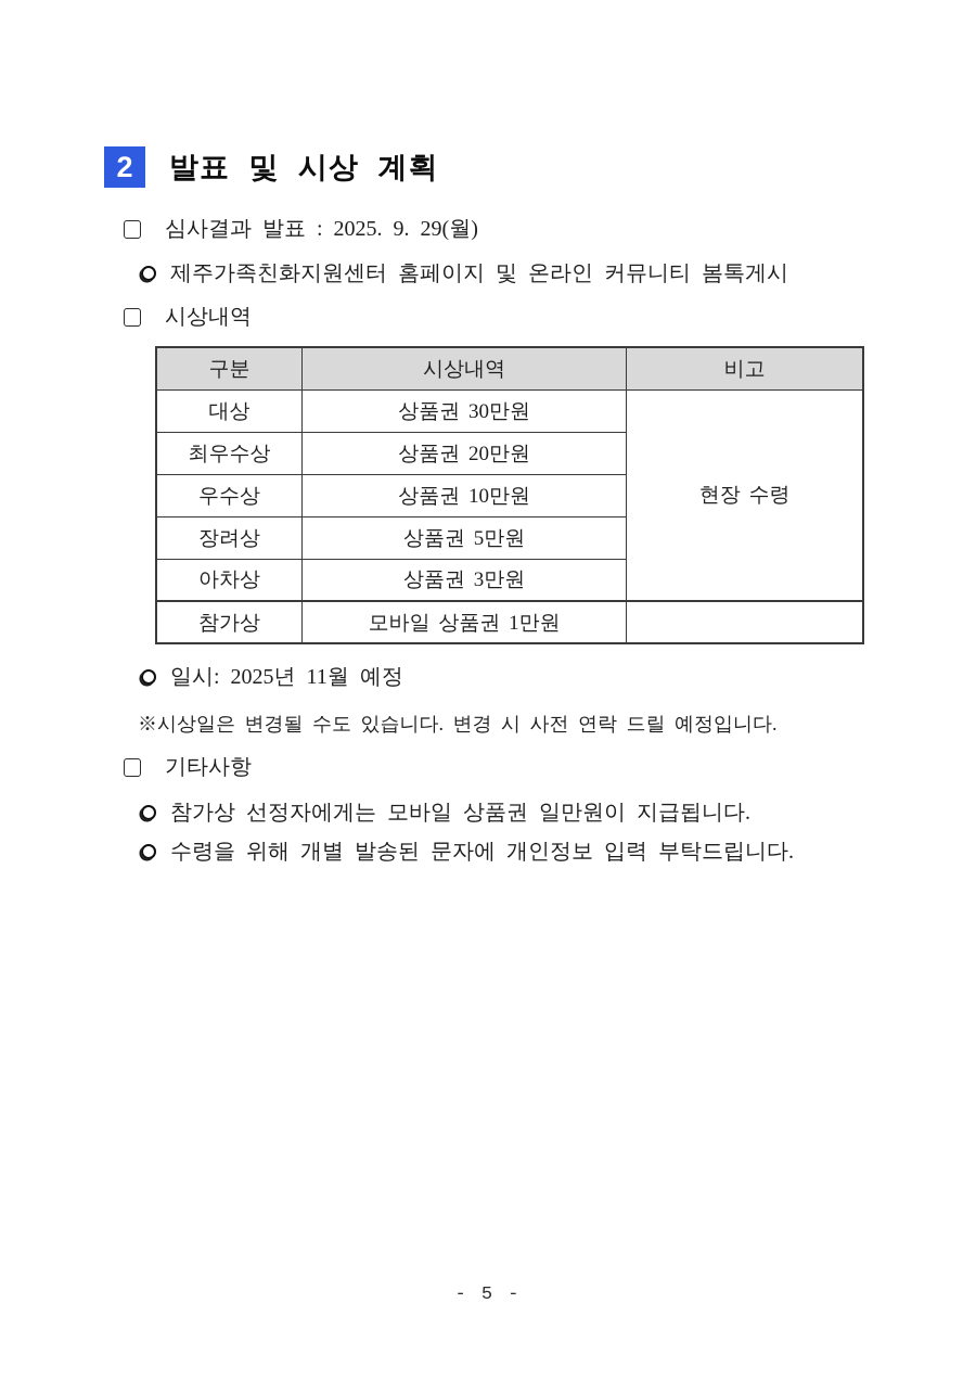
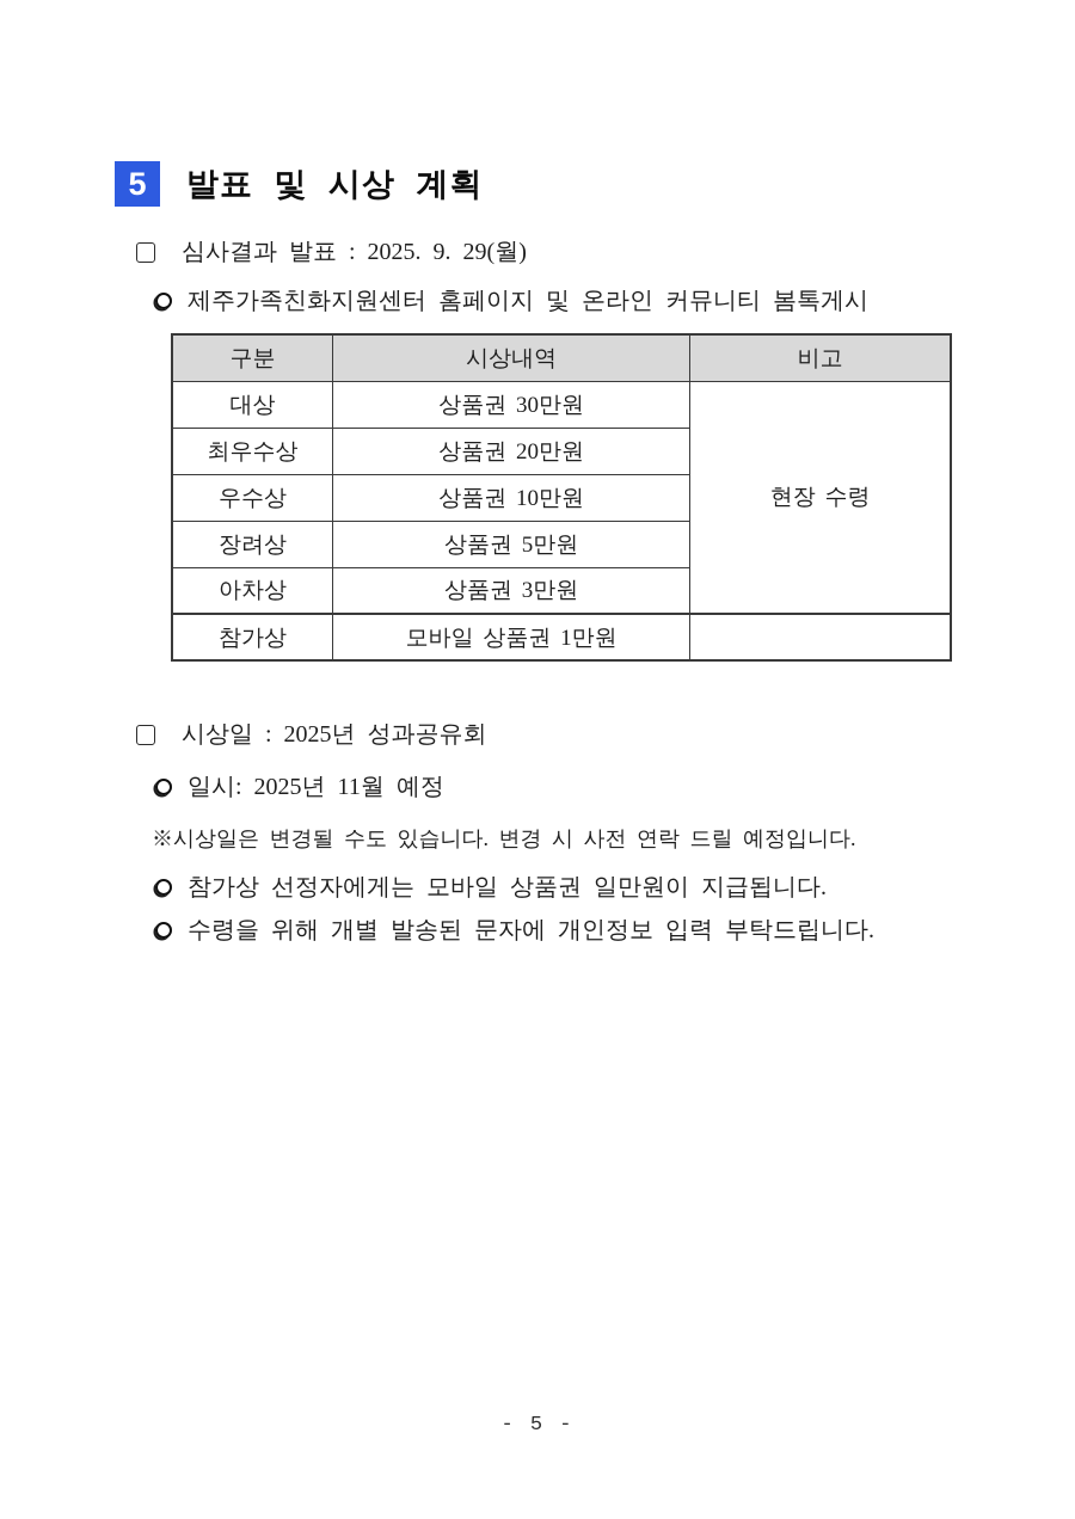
- 2
+ 5
  발표 및 시상 계획
  심사결과 발표 : 2025. 9. 29(월)
  제주가족친화지원센터 홈페이지 및 온라인 커뮤니티 봄톡게시
- 시상내역
  구분	시상내역	비고
  대상	상품권 30만원	현장 수령
  최우수상	상품권 20만원
  우수상	상품권 10만원
  장려상	상품권 5만원
  아차상	상품권 3만원
  참가상	모바일 상품권 1만원
+ 시상일 : 2025년 성과공유회
  일시: 2025년 11월 예정
  ※시상일은 변경될 수도 있습니다. 변경 시 사전 연락 드릴 예정입니다.
- 기타사항
  참가상 선정자에게는 모바일 상품권 일만원이 지급됩니다.
  수령을 위해 개별 발송된 문자에 개인정보 입력 부탁드립니다.
  - 5 -
